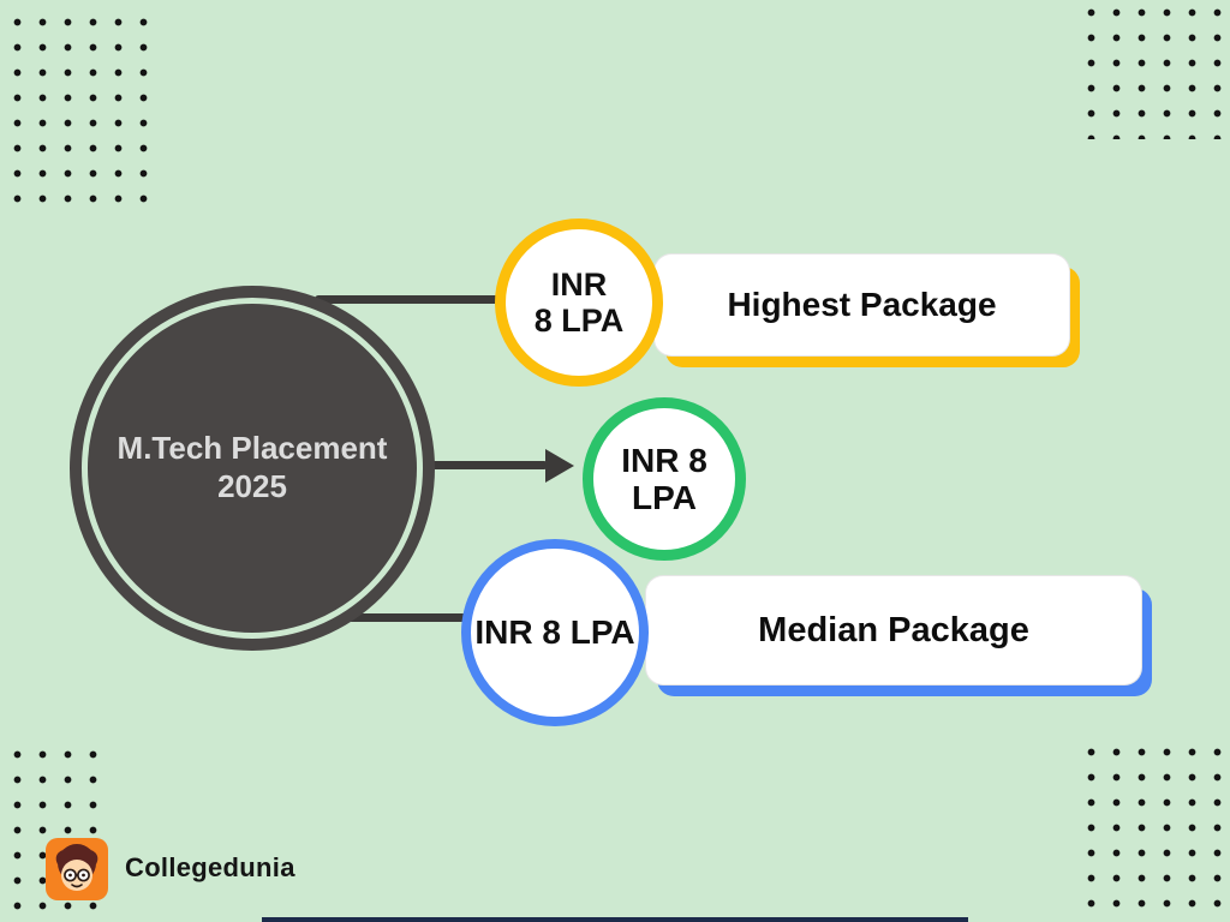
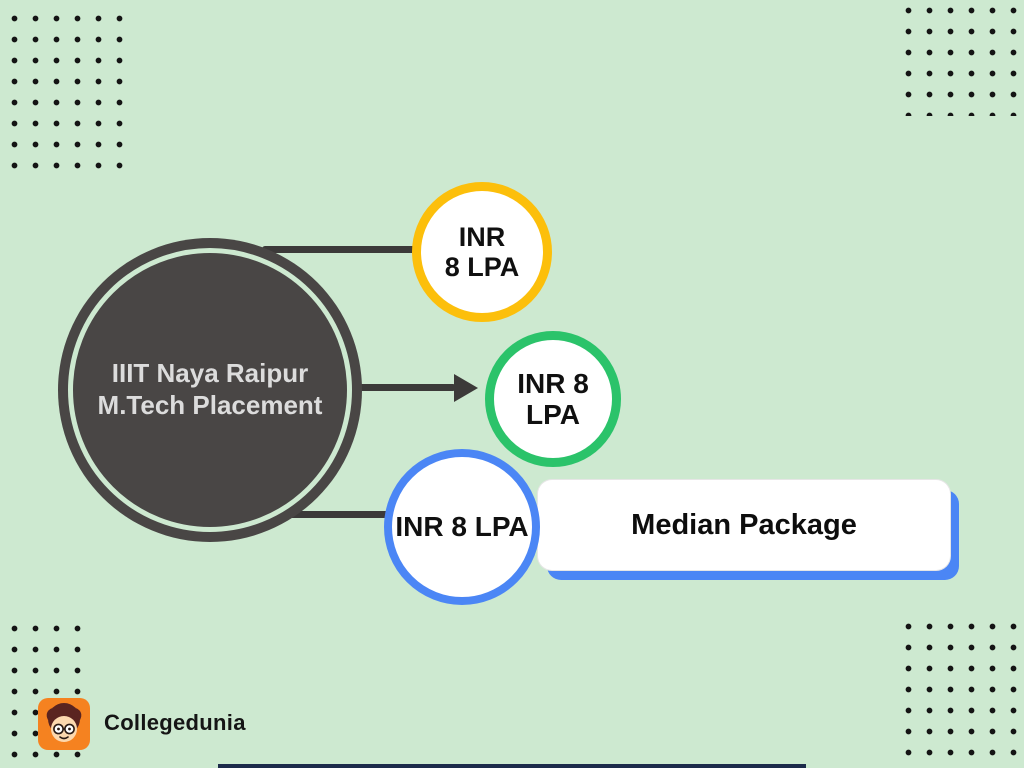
+ IIIT Naya Raipur
  M.Tech Placement
- 2025
- Highest Package
  INR
  8 LPA
  INR 8
  LPA
  Median Package
  INR 8 LPA
  Collegedunia
